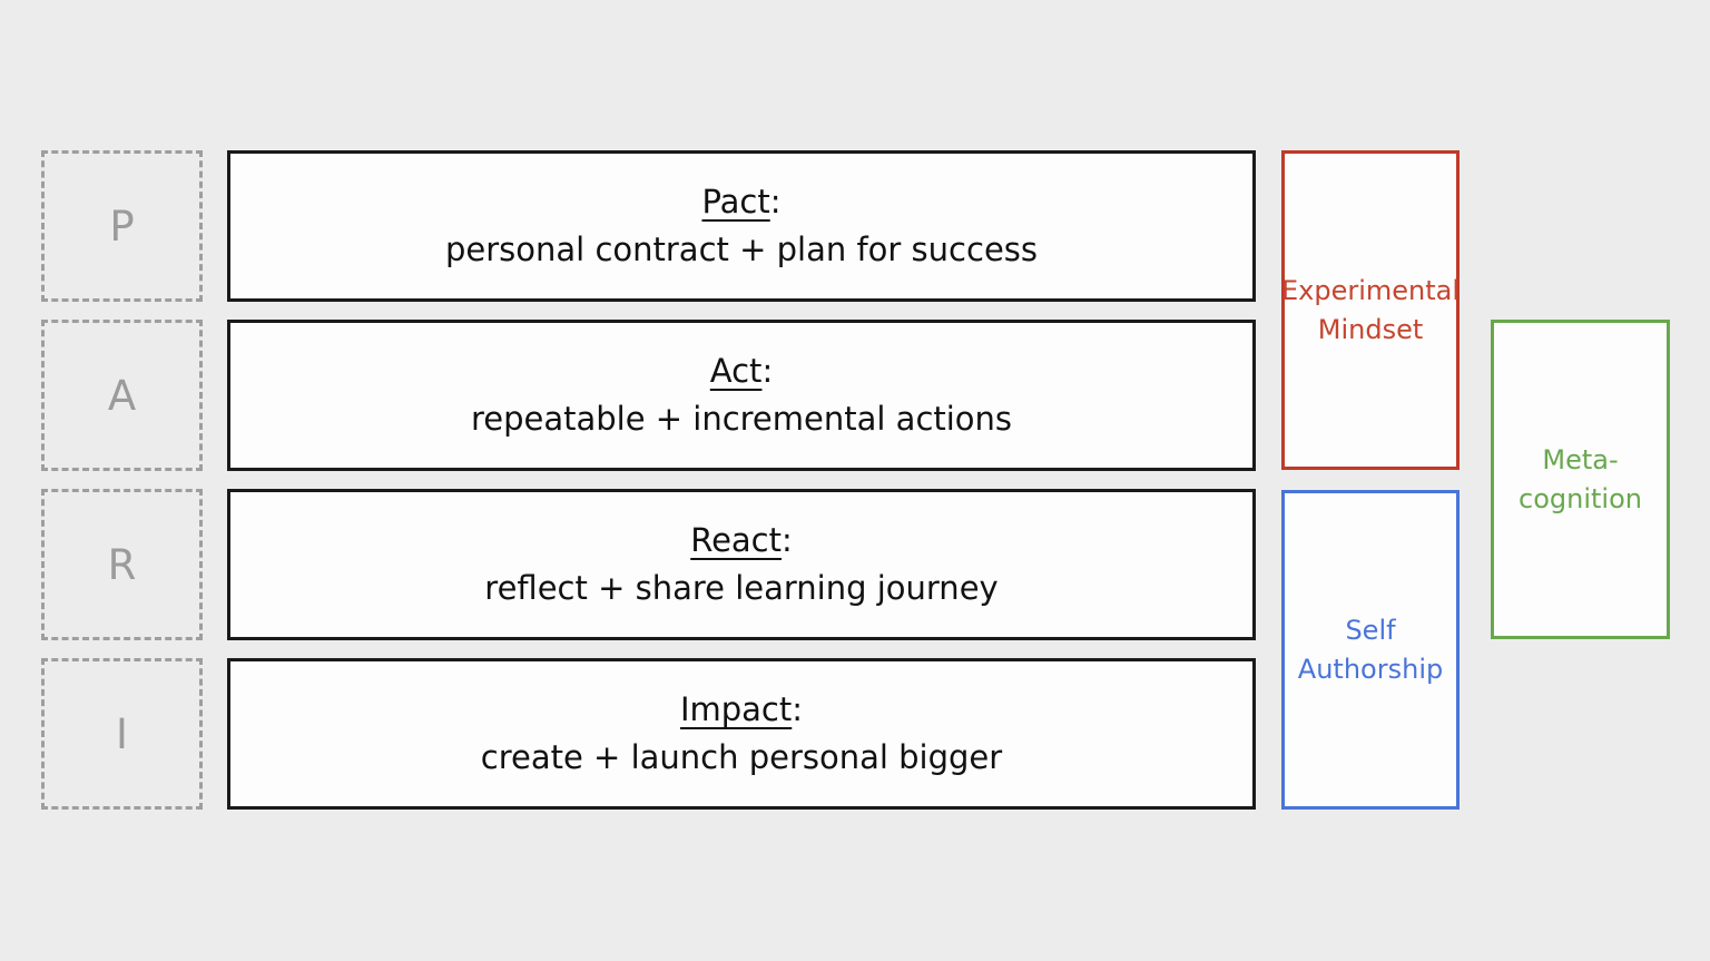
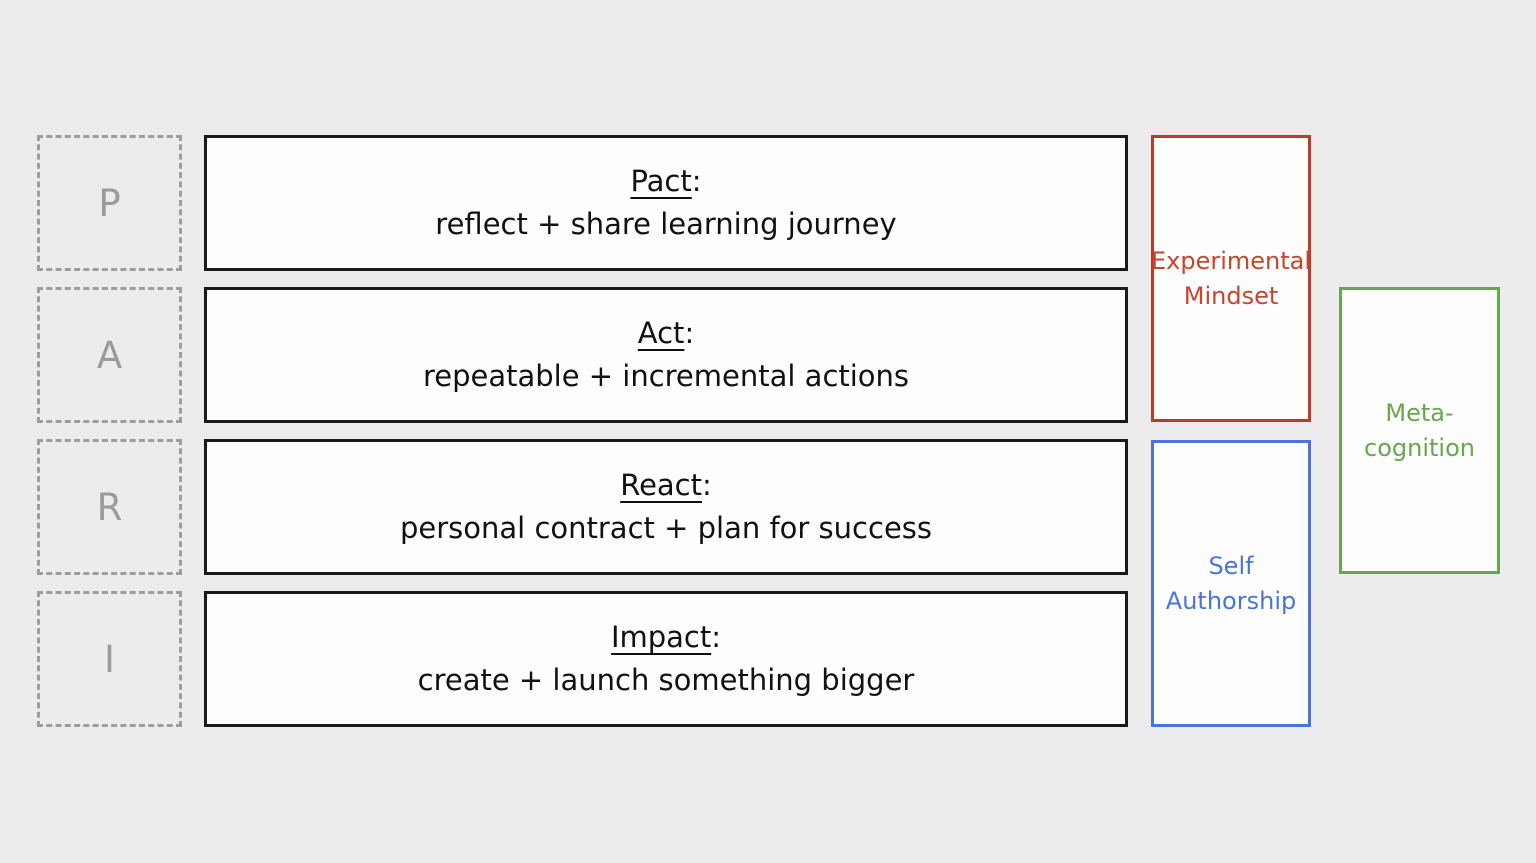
  P
  A
  R
  I
  Pact:
- personal contract + plan for success
+ reflect + share learning journey
  Act:
  repeatable + incremental actions
  React:
- reflect + share learning journey
+ personal contract + plan for success
  Impact:
- create + launch personal bigger
+ create + launch something bigger
  Experimental Mindset
  Self Authorship
  Meta-cognition
